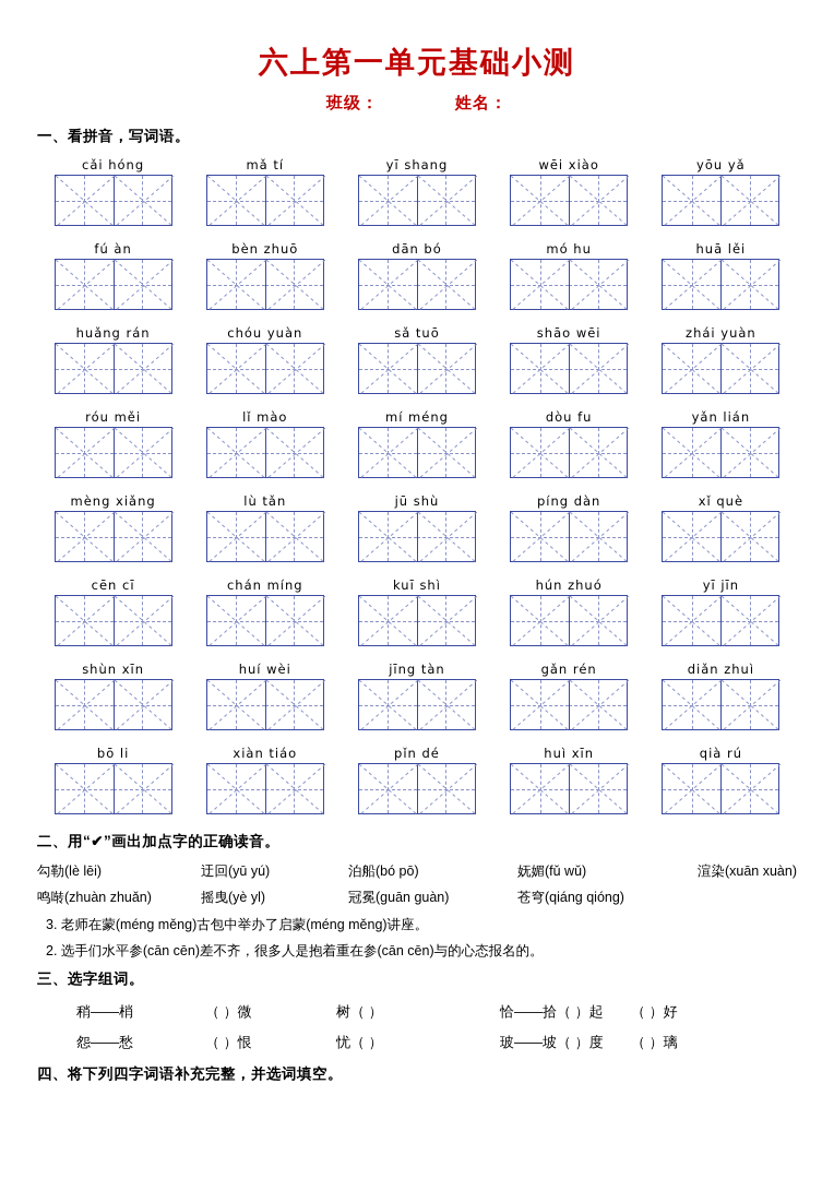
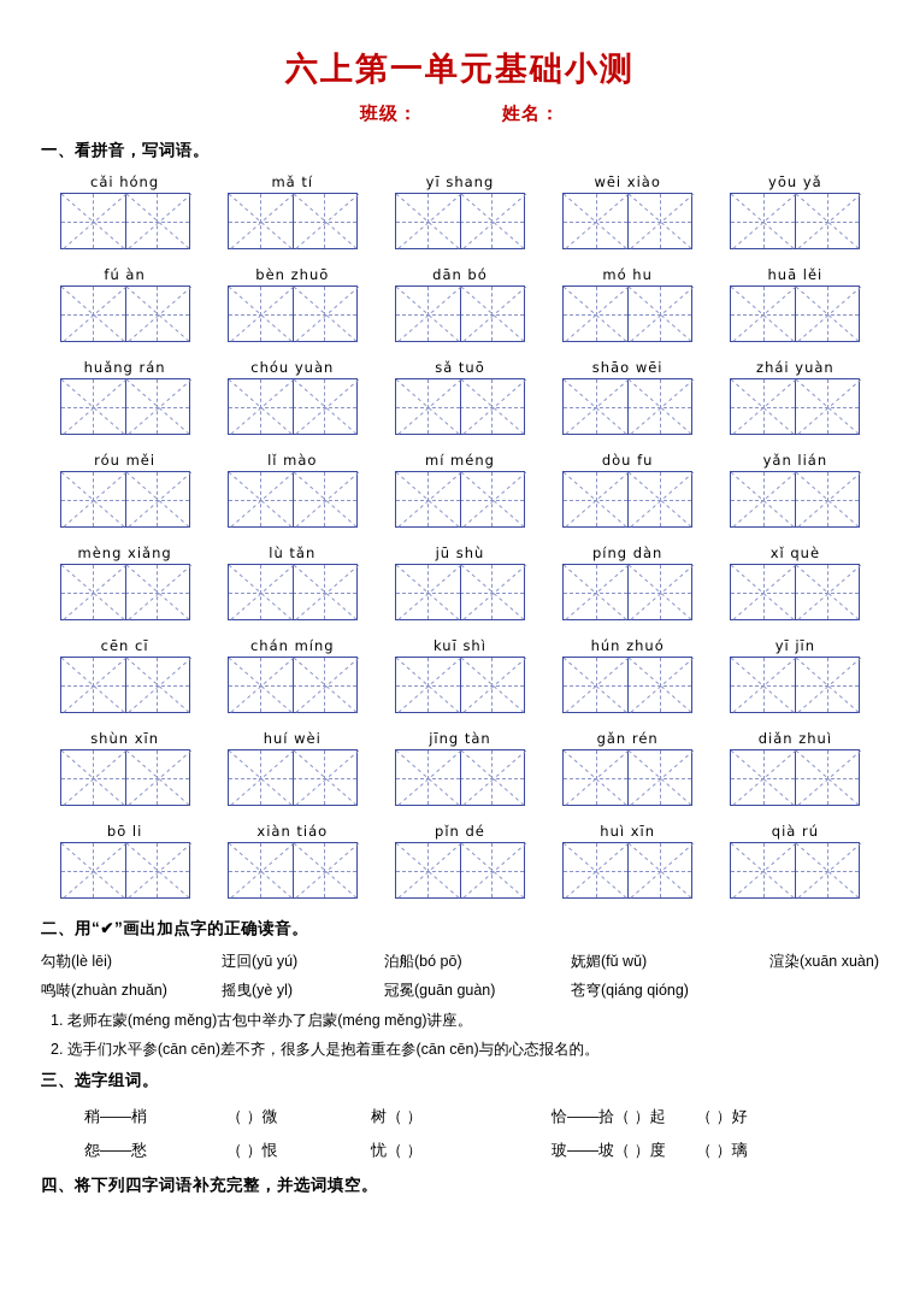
  六上第一单元基础小测
  班级： 姓名：
  一、看拼音，写词语。
  cǎi hóng	mǎ tí	yī shang	wēi xiào	yōu yǎ
  fú àn	bèn zhuō	dān bó	mó hu	huā lěi
  huǎng rán	chóu yuàn	sǎ tuō	shāo wēi	zhái yuàn
  róu měi	lǐ mào	mí méng	dòu fu	yǎn lián
  mèng xiǎng	lù tǎn	jū shù	píng dàn	xǐ què
  cēn cī	chán míng	kuī shì	hún zhuó	yī jīn
  shùn xīn	huí wèi	jīng tàn	gǎn rén	diǎn zhuì
  bō li	xiàn tiáo	pǐn dé	huì xīn	qià rú
  二、用“✔”画出加点字的正确读音。
  勾勒(lè lēi)
  迂回(yū yú)
  泊船(bó pō)
  妩媚(fǔ wǔ)
  渲染(xuān xuàn)
  鸣啭(zhuàn zhuǎn)
  摇曳(yè yl)
  冠冕(guān guàn)
  苍穹(qiáng qióng)
- 3. 老师在蒙(méng měng)古包中举办了启蒙(méng měng)讲座。
+ 1. 老师在蒙(méng měng)古包中举办了启蒙(méng měng)讲座。
  2. 选手们水平参(cān cēn)差不齐，很多人是抱着重在参(cān cēn)与的心态报名的。
  三、选字组词。
  稍——梢
  （ ）微
  树（ ）
  恰——拾（ ）起
  （ ）好
  怨——愁
  （ ）恨
  忧（ ）
  玻——坡（ ）度
  （ ）璃
  四、将下列四字词语补充完整，并选词填空。
